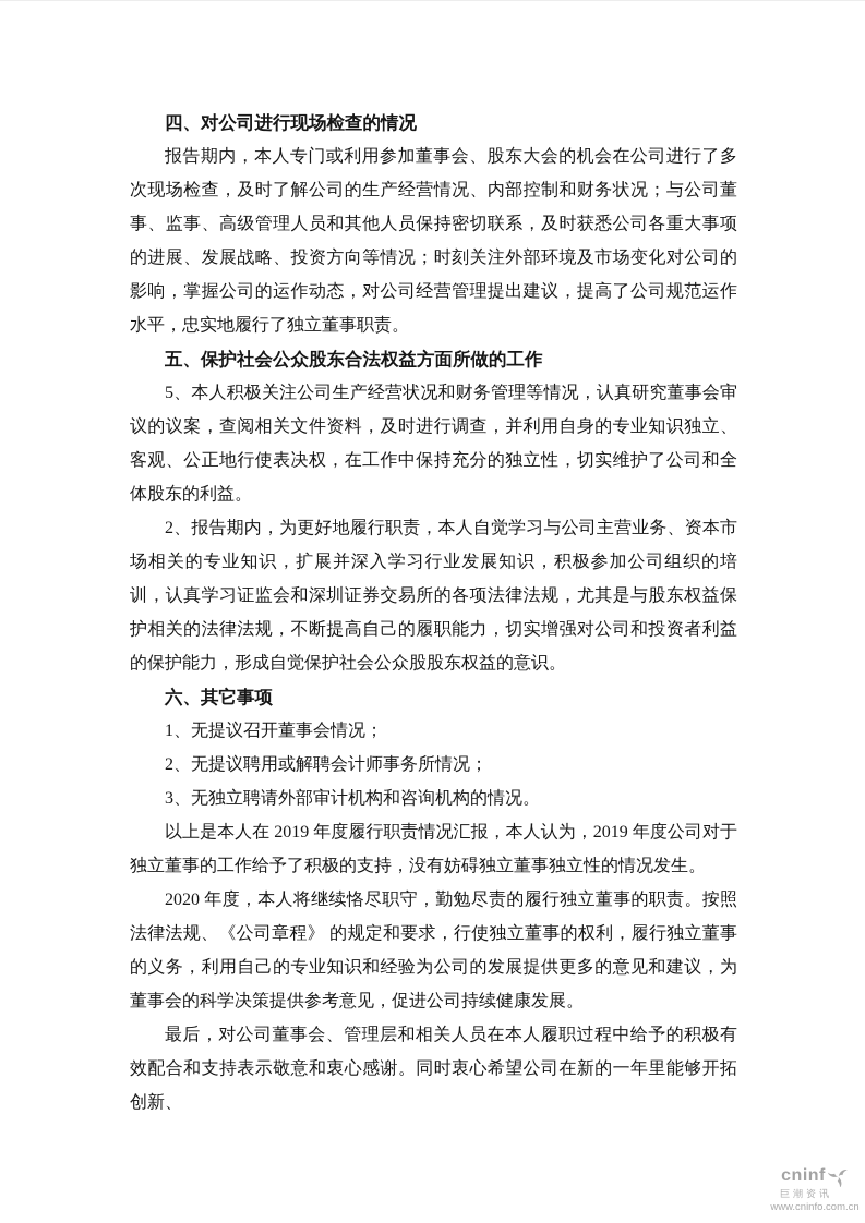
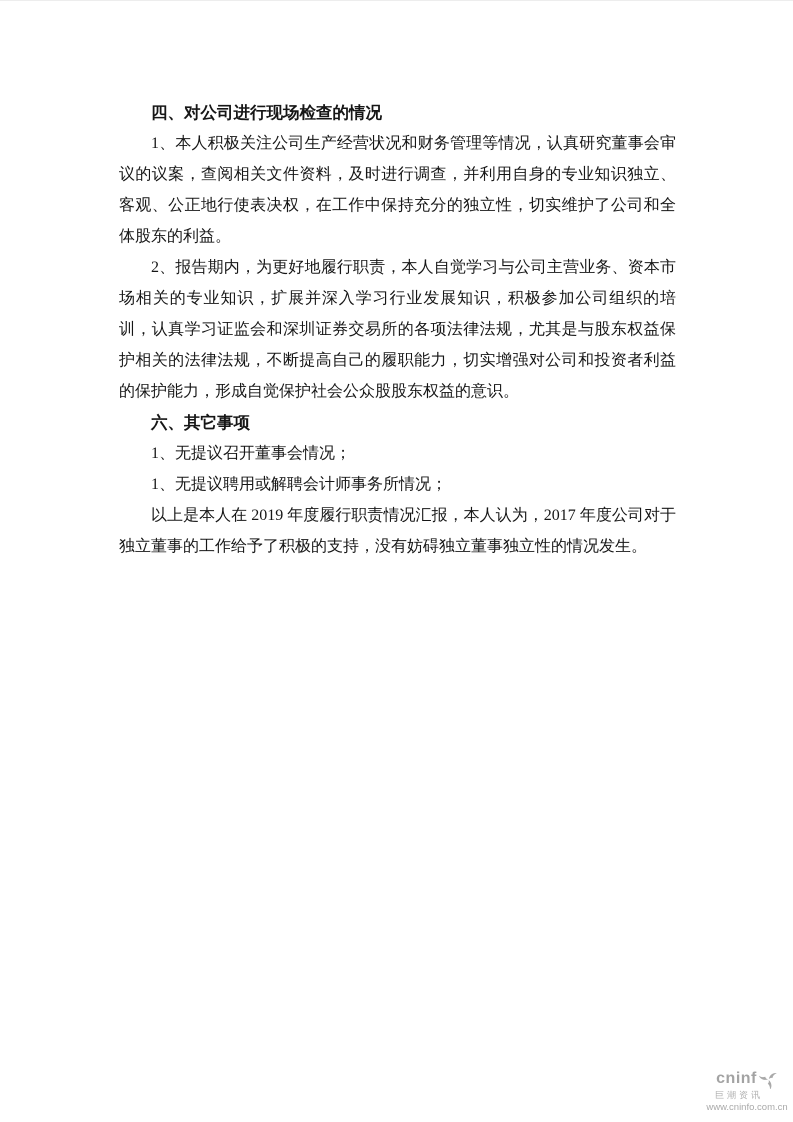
  四、对公司进行现场检查的情况
- 报告期内，本人专门或利用参加董事会、股东大会的机会在公司进行了多次现场检查，及时了解公司的生产经营情况、内部控制和财务状况；与公司董事、监事、高级管理人员和其他人员保持密切联系，及时获悉公司各重大事项的进展、发展战略、投资方向等情况；时刻关注外部环境及市场变化对公司的影响，掌握公司的运作动态，对公司经营管理提出建议，提高了公司规范运作水平，忠实地履行了独立董事职责。
- 五、保护社会公众股东合法权益方面所做的工作
- 5、本人积极关注公司生产经营状况和财务管理等情况，认真研究董事会审议的议案，查阅相关文件资料，及时进行调查，并利用自身的专业知识独立、客观、公正地行使表决权，在工作中保持充分的独立性，切实维护了公司和全体股东的利益。
+ 1、本人积极关注公司生产经营状况和财务管理等情况，认真研究董事会审议的议案，查阅相关文件资料，及时进行调查，并利用自身的专业知识独立、客观、公正地行使表决权，在工作中保持充分的独立性，切实维护了公司和全体股东的利益。
  2、报告期内，为更好地履行职责，本人自觉学习与公司主营业务、资本市场相关的专业知识，扩展并深入学习行业发展知识，积极参加公司组织的培训，认真学习证监会和深圳证券交易所的各项法律法规，尤其是与股东权益保护相关的法律法规，不断提高自己的履职能力，切实增强对公司和投资者利益的保护能力，形成自觉保护社会公众股股东权益的意识。
  六、其它事项
  1、无提议召开董事会情况；
- 2、无提议聘用或解聘会计师事务所情况；
+ 1、无提议聘用或解聘会计师事务所情况；
- 3、无独立聘请外部审计机构和咨询机构的情况。
- 以上是本人在 2019 年度履行职责情况汇报，本人认为，2019 年度公司对于独立董事的工作给予了积极的支持，没有妨碍独立董事独立性的情况发生。
+ 以上是本人在 2019 年度履行职责情况汇报，本人认为，2017 年度公司对于独立董事的工作给予了积极的支持，没有妨碍独立董事独立性的情况发生。
- 2020 年度，本人将继续恪尽职守，勤勉尽责的履行独立董事的职责。按照法律法规、《公司章程》 的规定和要求，行使独立董事的权利，履行独立董事的义务，利用自己的专业知识和经验为公司的发展提供更多的意见和建议，为董事会的科学决策提供参考意见，促进公司持续健康发展。
- 最后，对公司董事会、管理层和相关人员在本人履职过程中给予的积极有效配合和支持表示敬意和衷心感谢。同时衷心希望公司在新的一年里能够开拓创新、
  cninf
  巨潮资讯
  www.cninfo.com.cn
